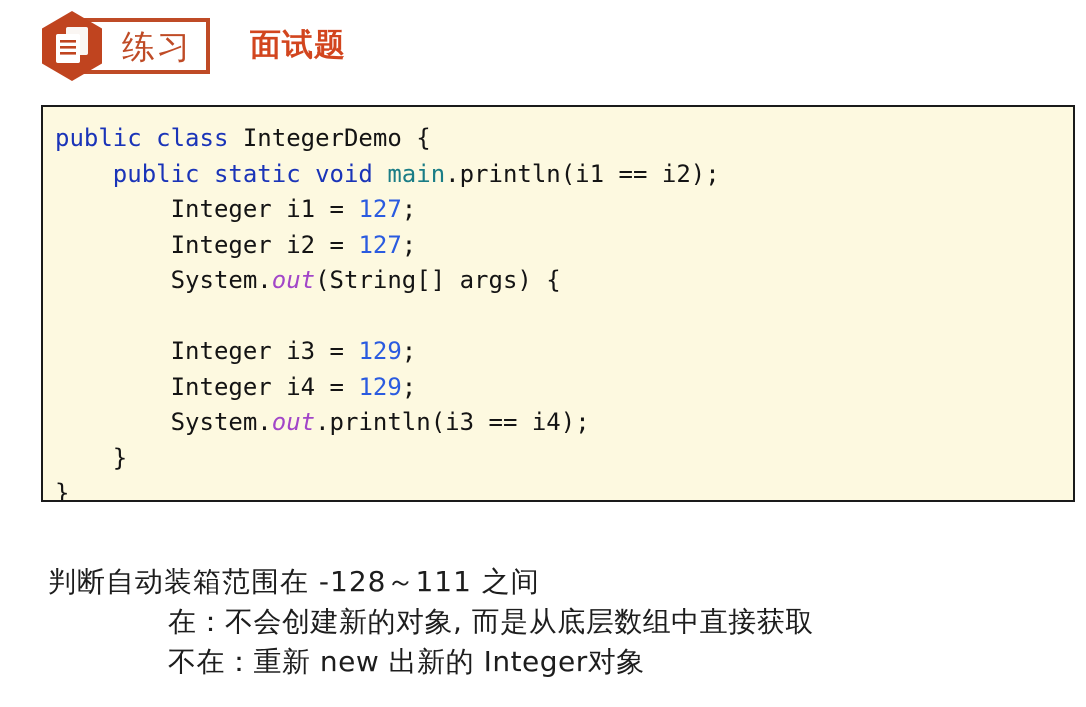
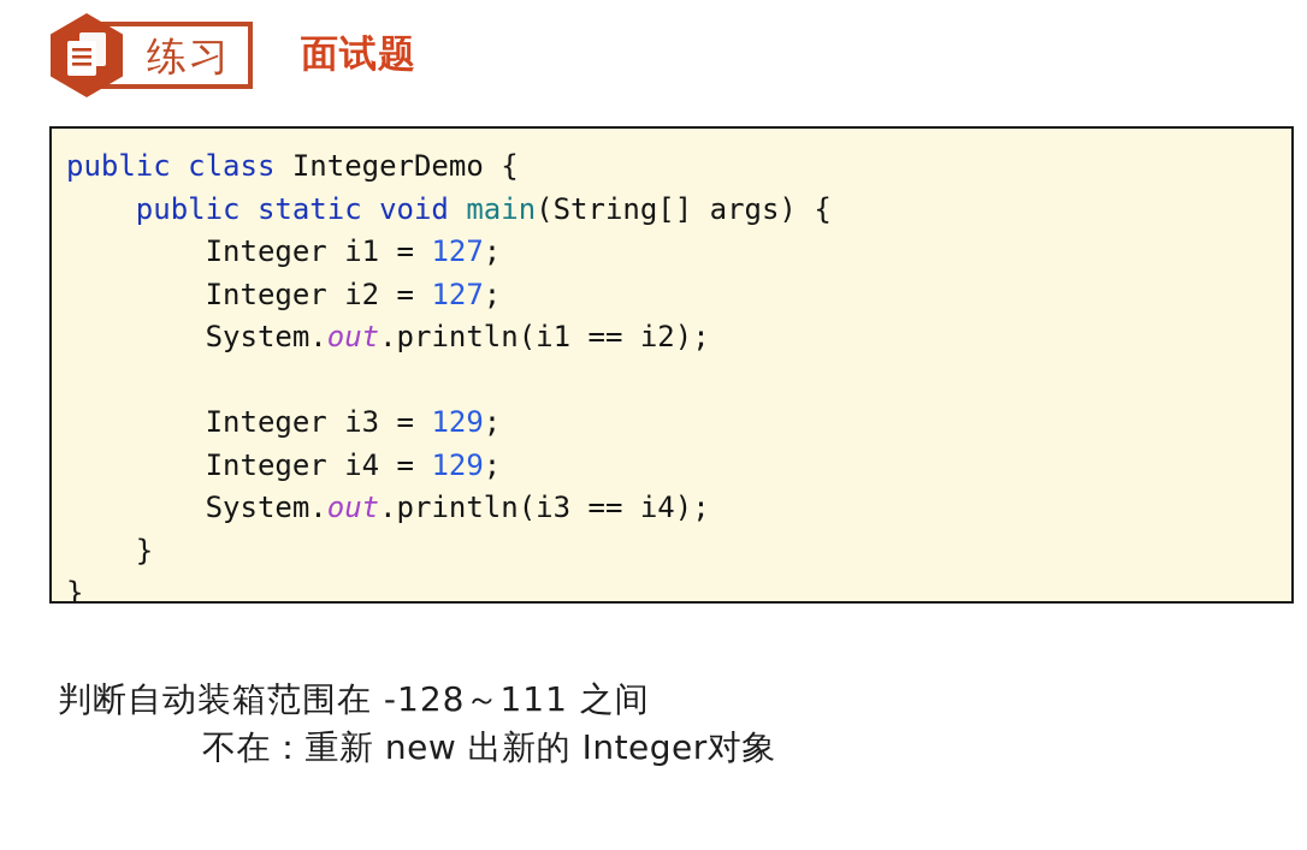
  练习
  面试题
  public class IntegerDemo {
- public static void main.println(i1 == i2);
+ public static void main(String[] args) {
  Integer i1 = 127;
  Integer i2 = 127;
- System.out(String[] args) {
+ System.out.println(i1 == i2);
  Integer i3 = 129;
  Integer i4 = 129;
  System.out.println(i3 == i4);
  }
  }
  判断自动装箱范围在 -128～111 之间
- 在：不会创建新的对象, 而是从底层数组中直接获取
  不在：重新 new 出新的 Integer对象
